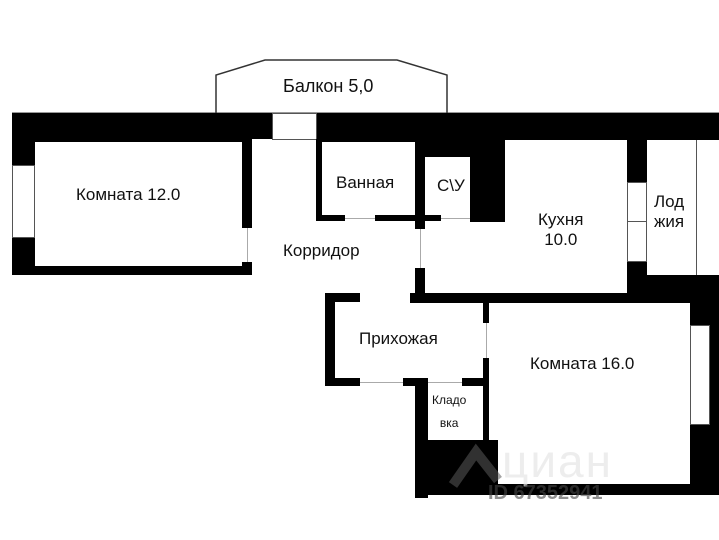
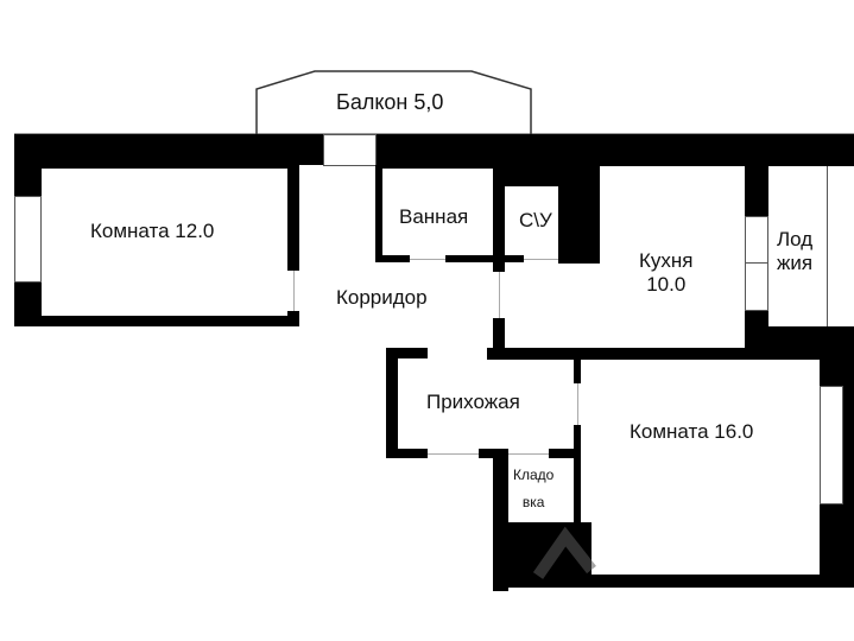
  Балкон 5,0
  Комната 12.0
  Ванная
  С\У
  Кухня
  10.0
  Лод
  жия
  Корридор
  Прихожая
  Комната 16.0
  Кладо
  вка
- циан
- ID 67352941
